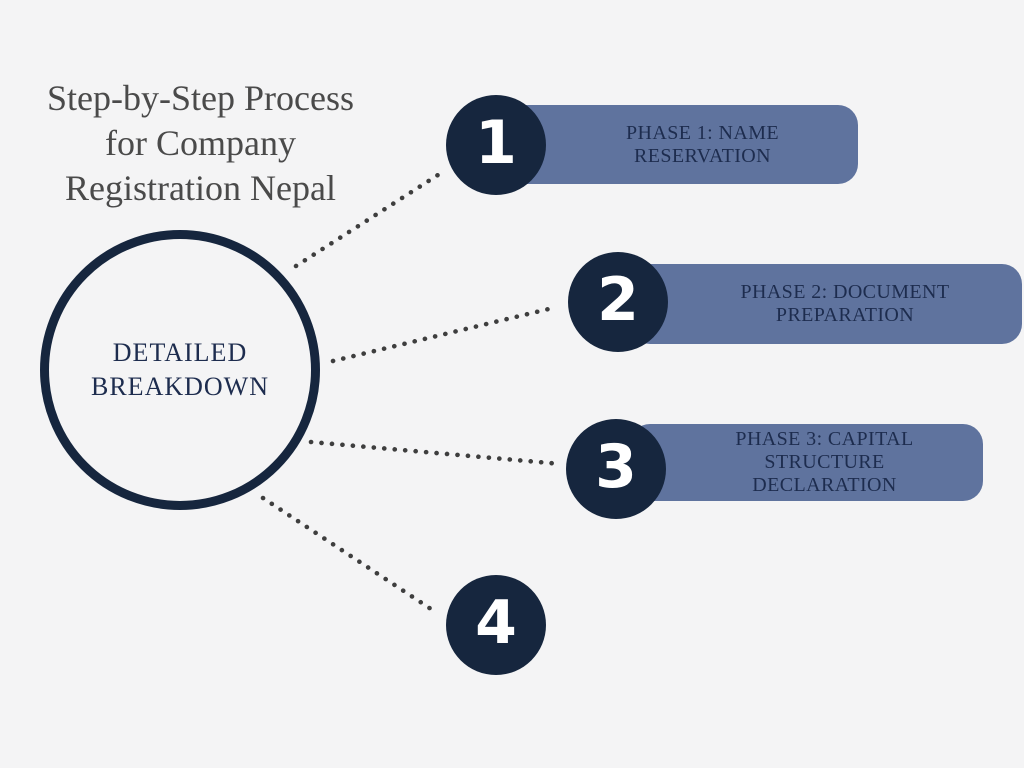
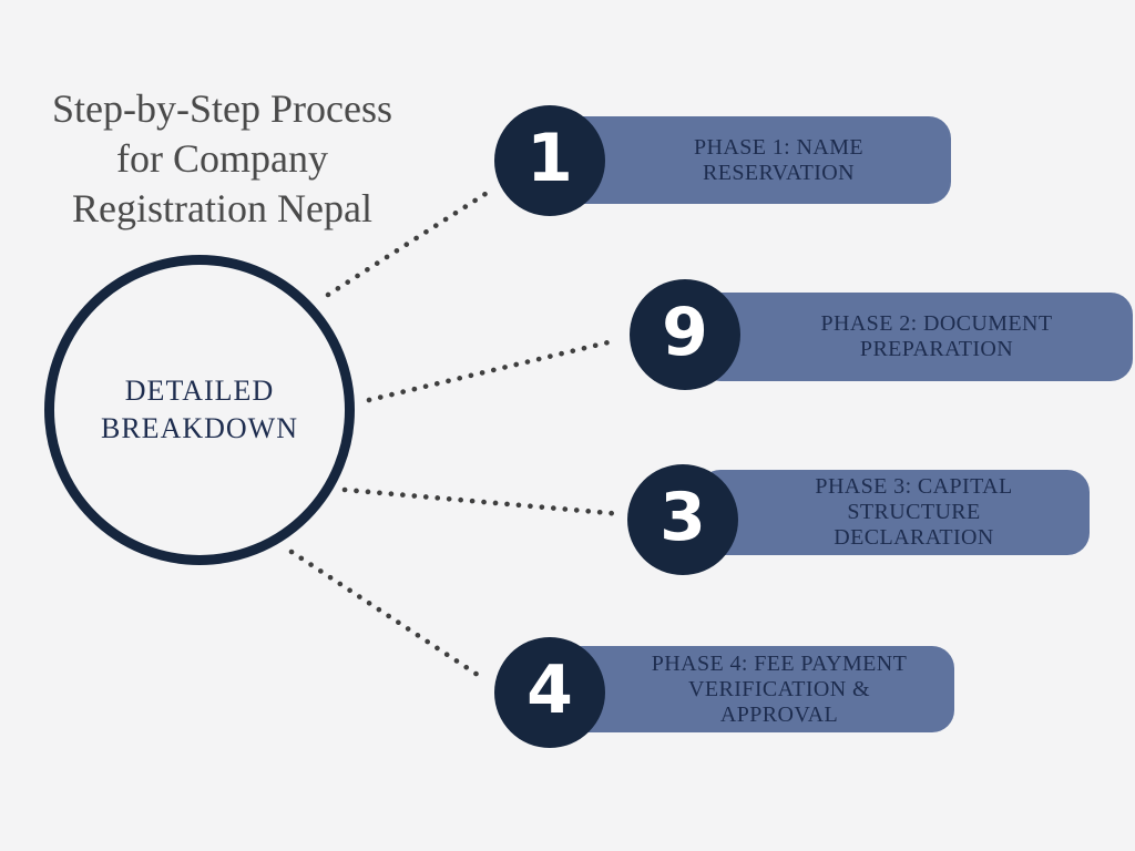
  Step-by-Step Process
  for Company
  Registration Nepal
  DETAILED
  BREAKDOWN
  PHASE 1: NAME
  RESERVATION
  1
  PHASE 2: DOCUMENT
  PREPARATION
- 2
+ 9
  PHASE 3: CAPITAL
  STRUCTURE
  DECLARATION
  3
+ PHASE 4: FEE PAYMENT
+ VERIFICATION &
+ APPROVAL
  4
